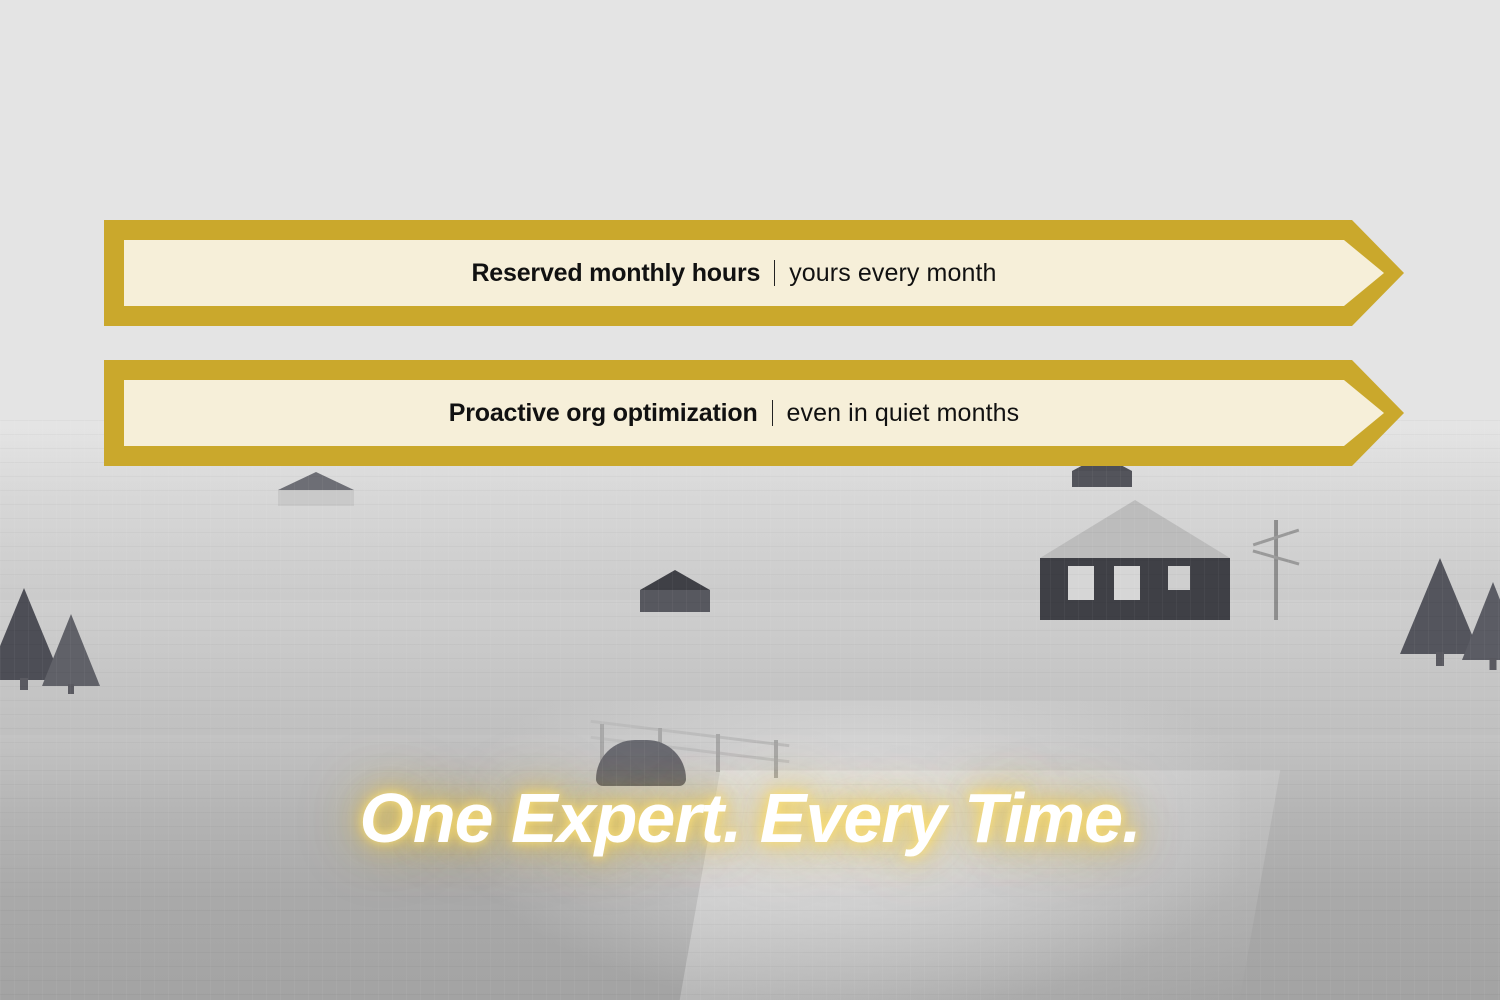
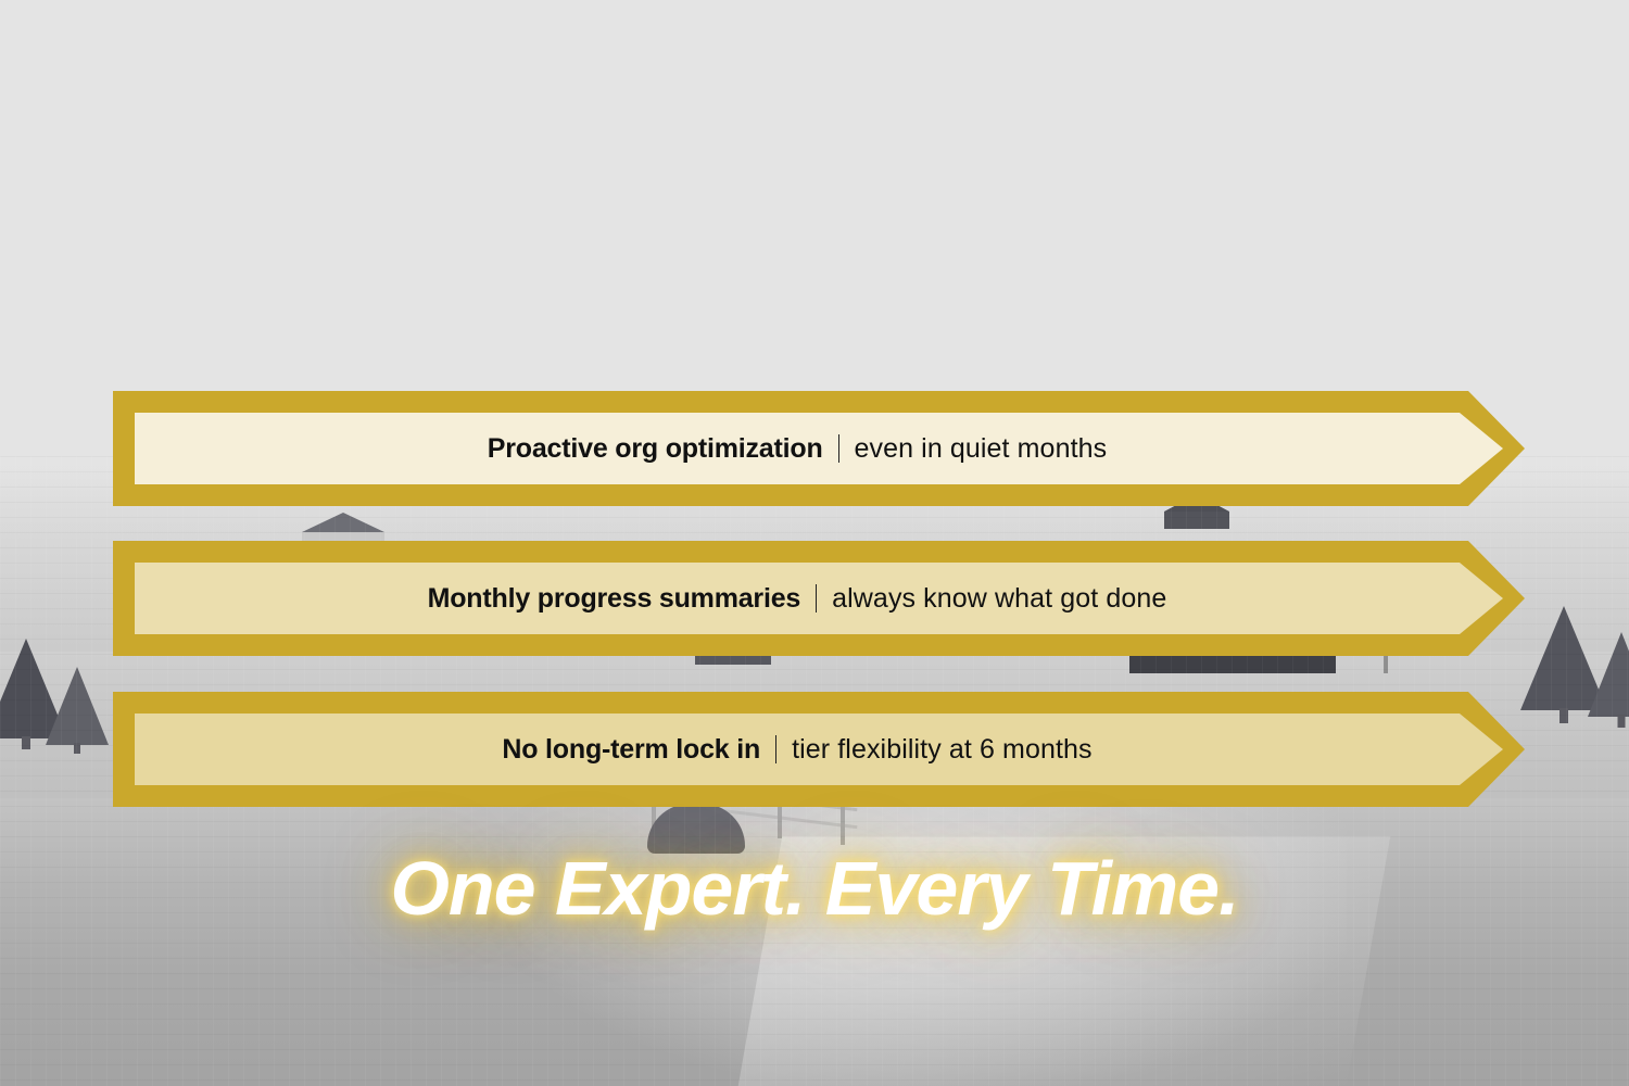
- Reserved monthly hours
- yours every month
  Proactive org optimization
  even in quiet months
+ Monthly progress summaries
+ always know what got done
+ No long-term lock in
+ tier flexibility at 6 months
  One Expert. Every Time.
